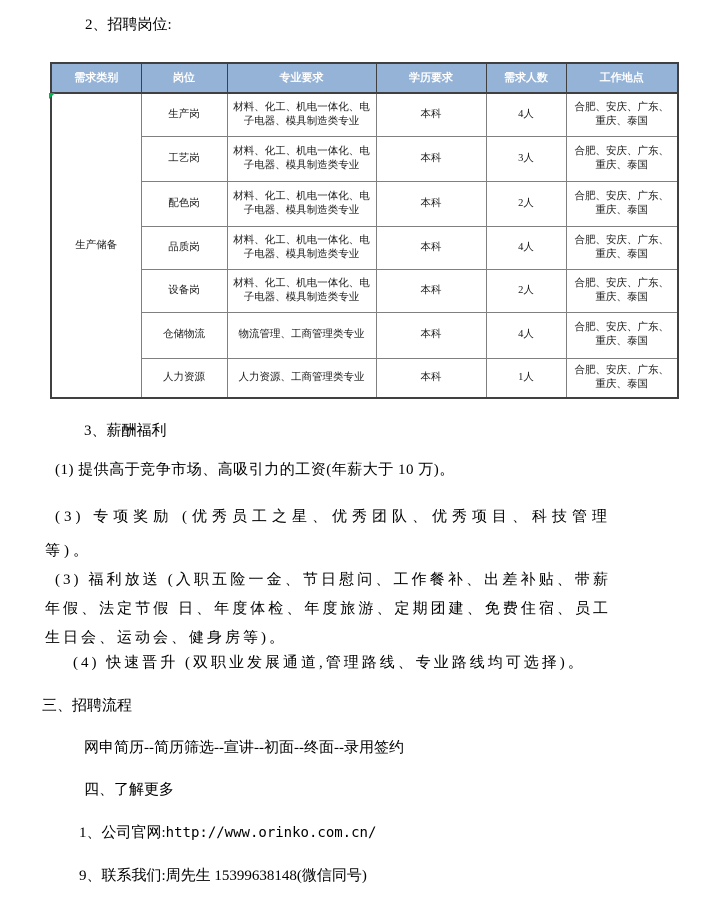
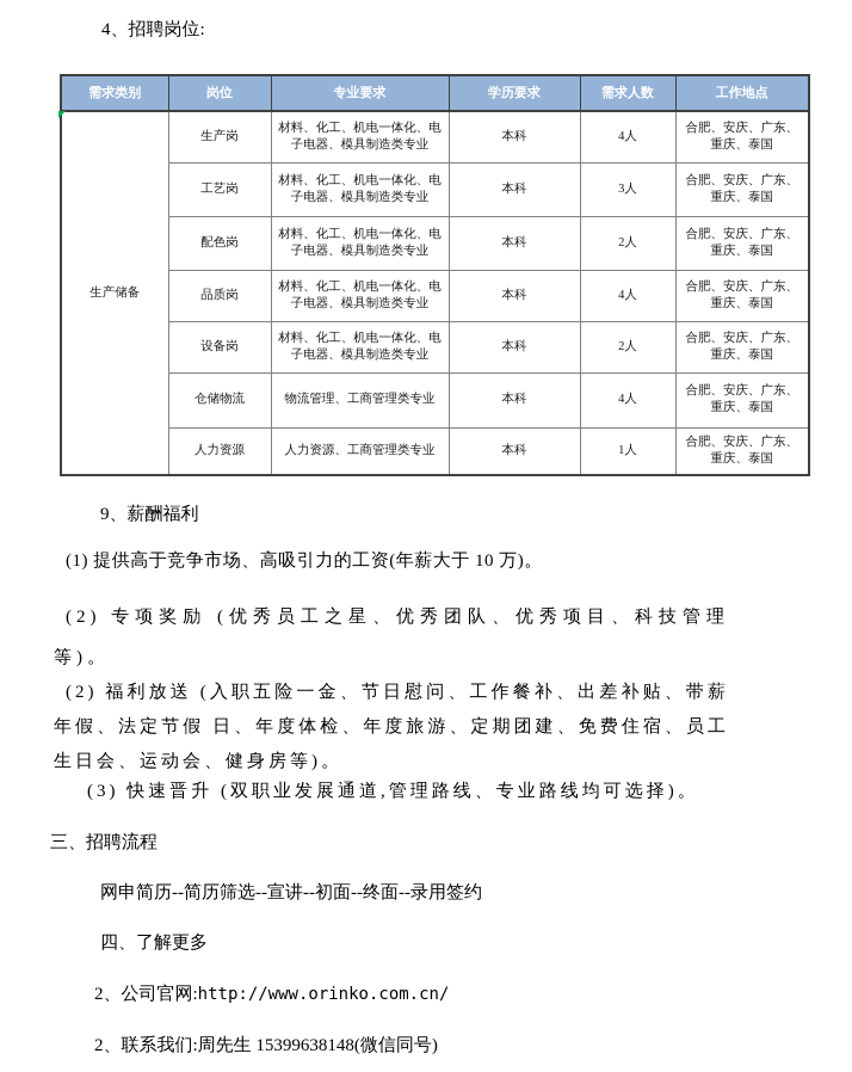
- 2、招聘岗位:
+ 4、招聘岗位:
  需求类别	岗位	专业要求	学历要求	需求人数	工作地点
  生产储备	生产岗	材料、化工、机电一体化、电子电器、模具制造类专业	本科	4人	合肥、安庆、广东、 重庆、泰国
  工艺岗	材料、化工、机电一体化、电子电器、模具制造类专业	本科	3人	合肥、安庆、广东、 重庆、泰国
  配色岗	材料、化工、机电一体化、电子电器、模具制造类专业	本科	2人	合肥、安庆、广东、 重庆、泰国
  品质岗	材料、化工、机电一体化、电子电器、模具制造类专业	本科	4人	合肥、安庆、广东、 重庆、泰国
  设备岗	材料、化工、机电一体化、电子电器、模具制造类专业	本科	2人	合肥、安庆、广东、 重庆、泰国
  仓储物流	物流管理、工商管理类专业	本科	4人	合肥、安庆、广东、 重庆、泰国
  人力资源	人力资源、工商管理类专业	本科	1人	合肥、安庆、广东、 重庆、泰国
- 3、薪酬福利
+ 9、薪酬福利
  (1) 提供高于竞争市场、高吸引力的工资(年薪大于 10 万)。
- (3) 专项奖励 (优秀员工之星、优秀团队、优秀项目、科技管理等)。
+ (2) 专项奖励 (优秀员工之星、优秀团队、优秀项目、科技管理等)。
- (3) 福利放送 (入职五险一金、节日慰问、工作餐补、出差补贴、带薪年假、法定节假 日、年度体检、年度旅游、定期团建、免费住宿、员工生日会、运动会、健身房等)。
+ (2) 福利放送 (入职五险一金、节日慰问、工作餐补、出差补贴、带薪年假、法定节假 日、年度体检、年度旅游、定期团建、免费住宿、员工生日会、运动会、健身房等)。
- (4) 快速晋升 (双职业发展通道,管理路线、专业路线均可选择)。
+ (3) 快速晋升 (双职业发展通道,管理路线、专业路线均可选择)。
  三、招聘流程
  网申简历--简历筛选--宣讲--初面--终面--录用签约
  四、了解更多
- 1、公司官网:http://www.orinko.com.cn/
+ 2、公司官网:http://www.orinko.com.cn/
- 9、联系我们:周先生 15399638148(微信同号)
+ 2、联系我们:周先生 15399638148(微信同号)
